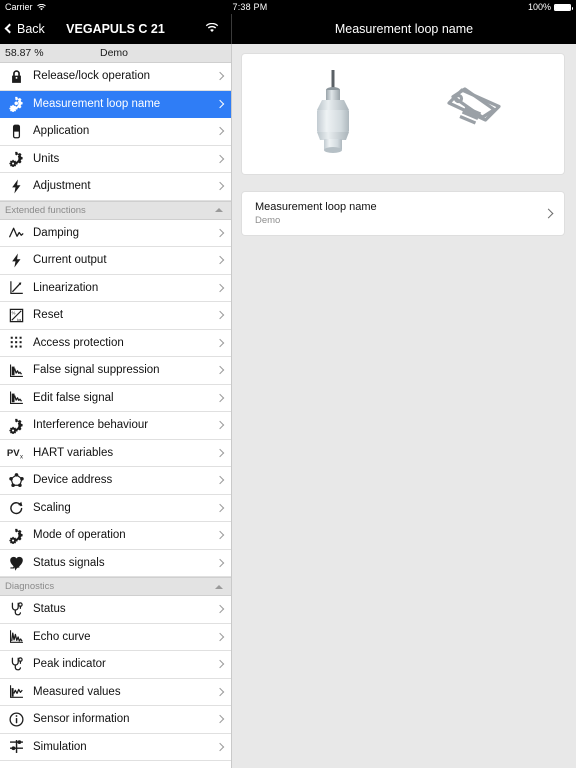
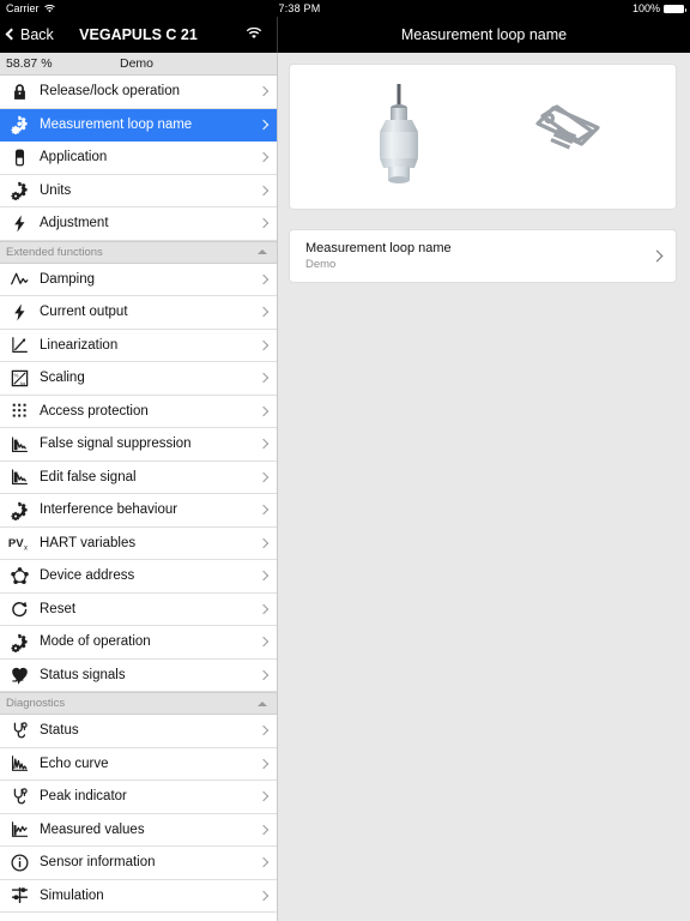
  Carrier
  7:38 PM
  100%
  Back
  VEGAPULS C 21
  Measurement loop name
  58.87 %
  Demo
  Release/lock operation
  Measurement loop name
  Application
  Units
  Adjustment
  Extended functions
  Damping
  Current output
  Linearization
- Reset
+ Scaling
  Access protection
  False signal suppression
  Edit false signal
  Interference behaviour
  PV
  HART variables
  Device address
- Scaling
+ Reset
  Mode of operation
  Status signals
  Diagnostics
  Status
  Echo curve
  Peak indicator
  Measured values
  Sensor information
  Simulation
  Measurement loop name
  Demo
